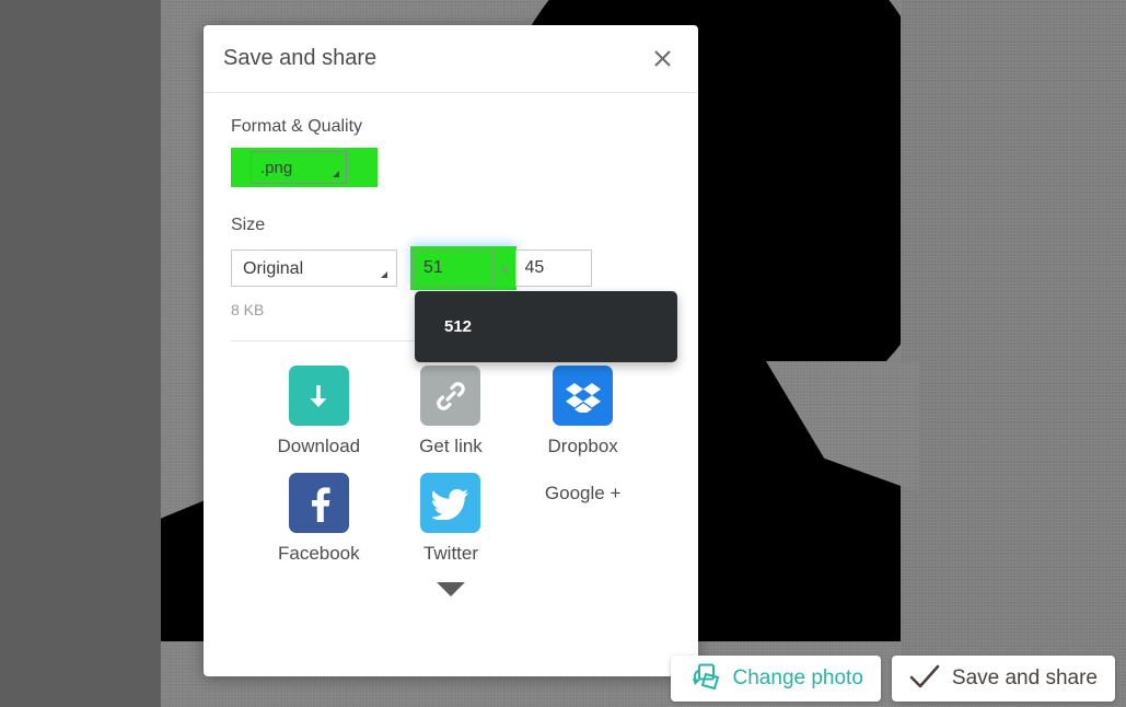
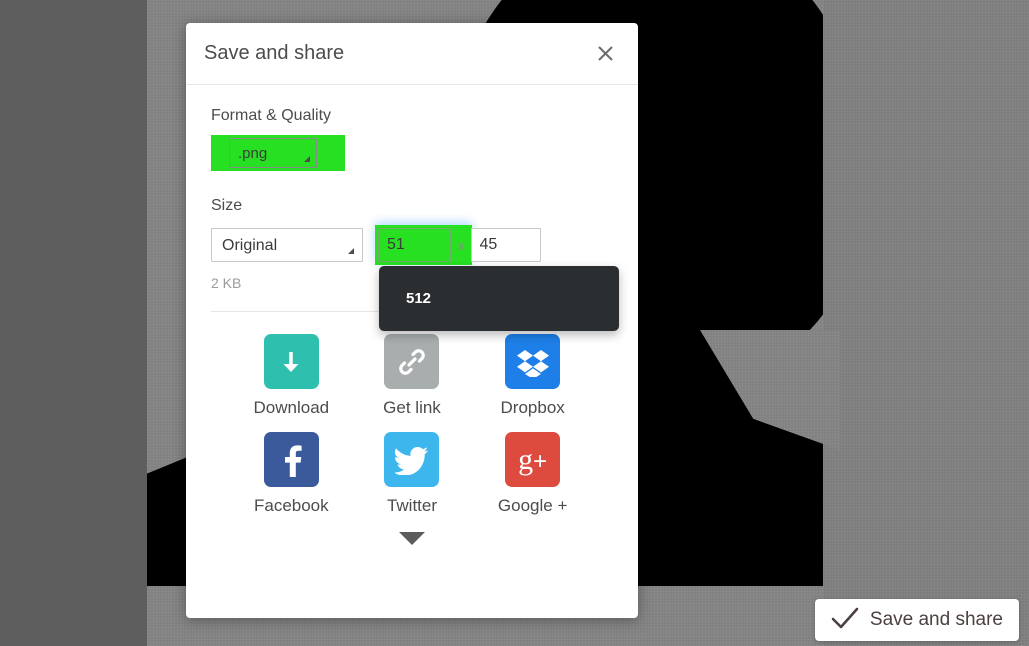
  Save and share
  Format & Quality
  .png
  Size
  Original
  51
  x
  45
- 8 KB
+ 2 KB
  Download
  Get link
  Dropbox
  Facebook
  Twitter
+ g+
  Google +
  512
- Change photo
  Save and share
